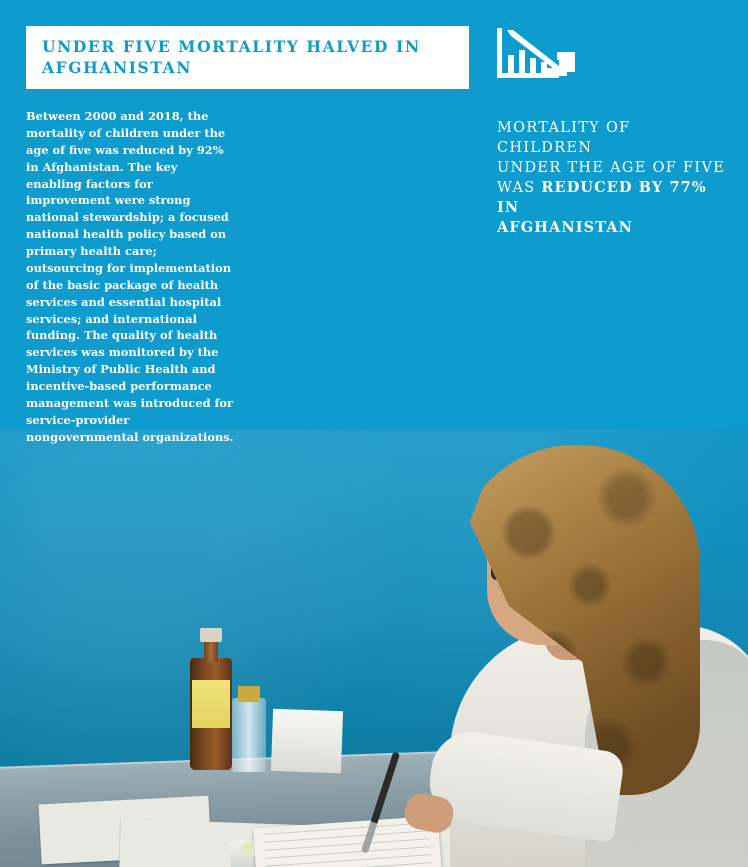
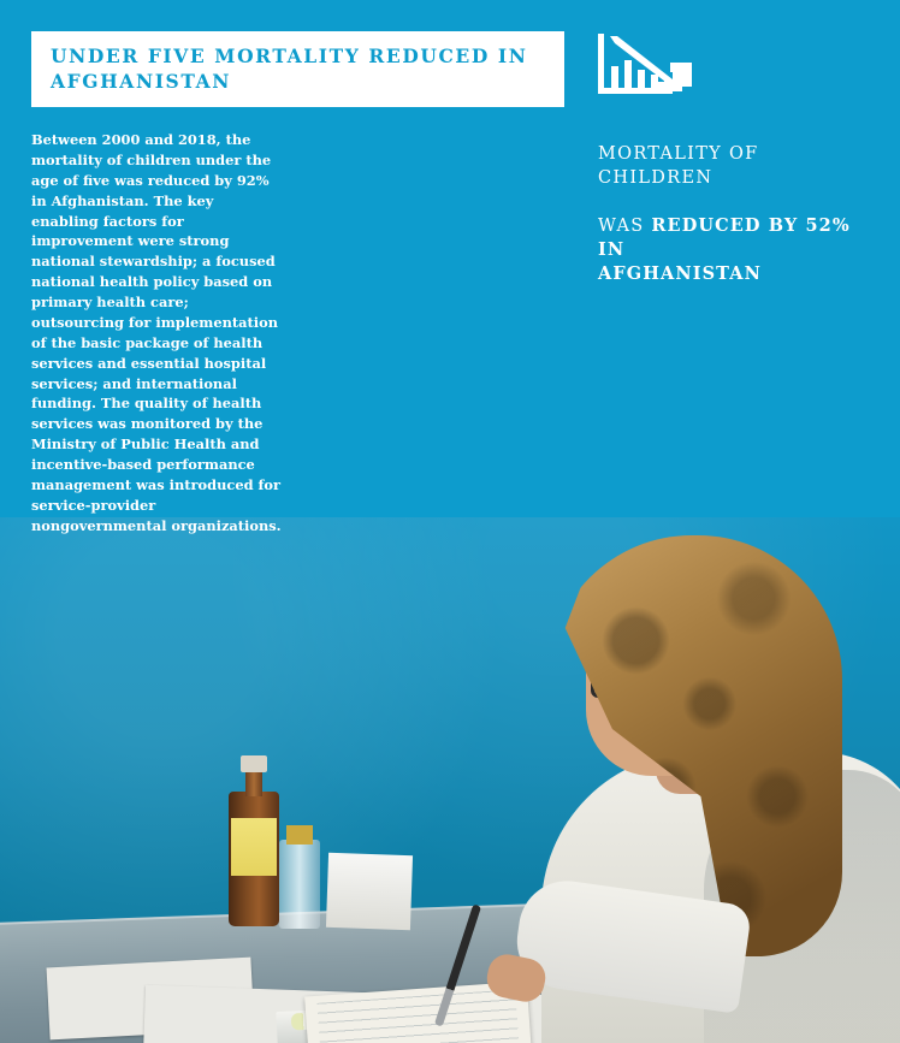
- UNDER FIVE MORTALITY HALVED IN AFGHANISTAN
+ UNDER FIVE MORTALITY REDUCED IN AFGHANISTAN
  Between 2000 and 2018, the mortality of children under the age of five was reduced by 92% in Afghanistan. The key enabling factors for improvement were strong national stewardship; a focused national health policy based on primary health care; outsourcing for implementation of the basic package of health services and essential hospital services; and international funding. The quality of health services was monitored by the Ministry of Public Health and incentive-based performance management was introduced for service-provider nongovernmental organizations.
  MORTALITY OF CHILDREN
- UNDER THE AGE OF FIVE
- WAS REDUCED BY 77% IN
+ WAS REDUCED BY 52% IN
  AFGHANISTAN
